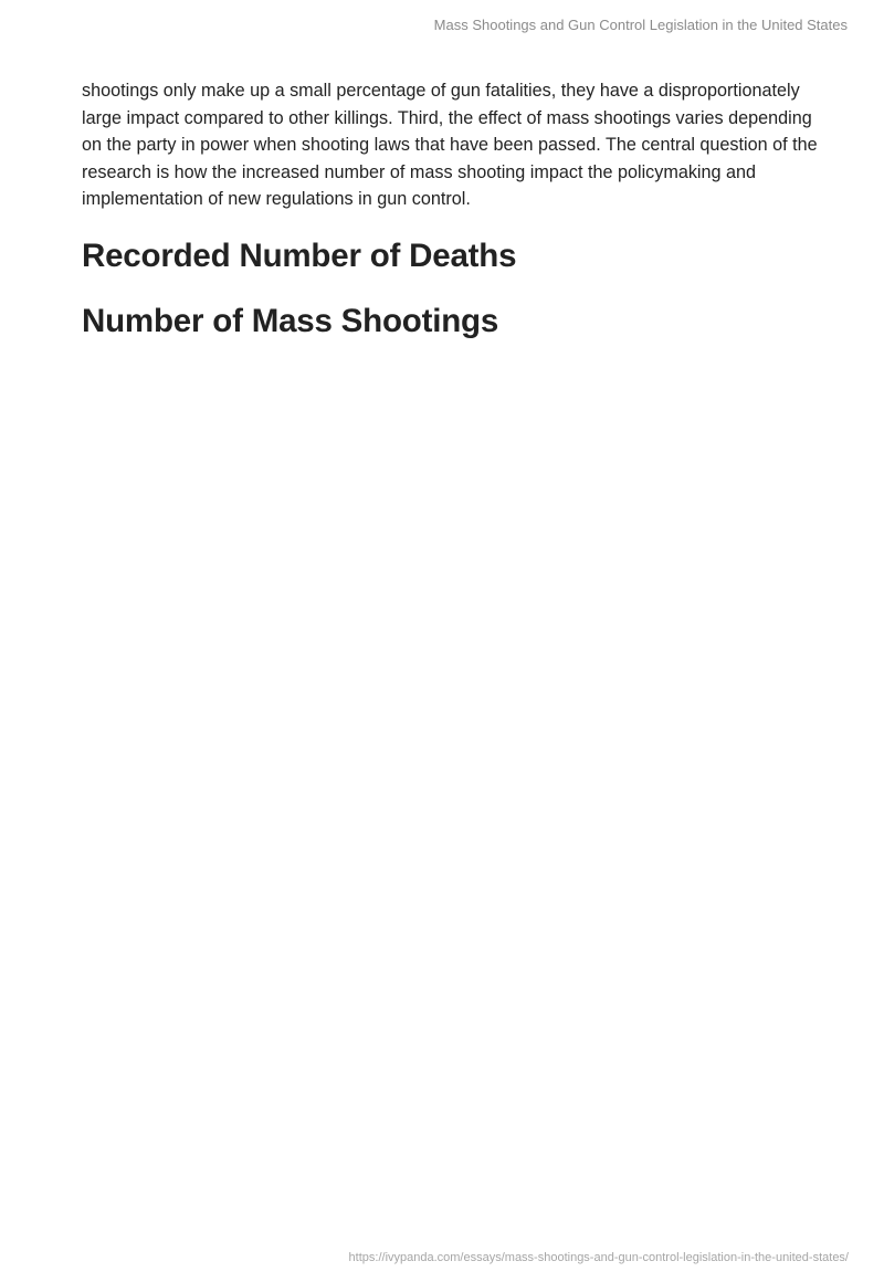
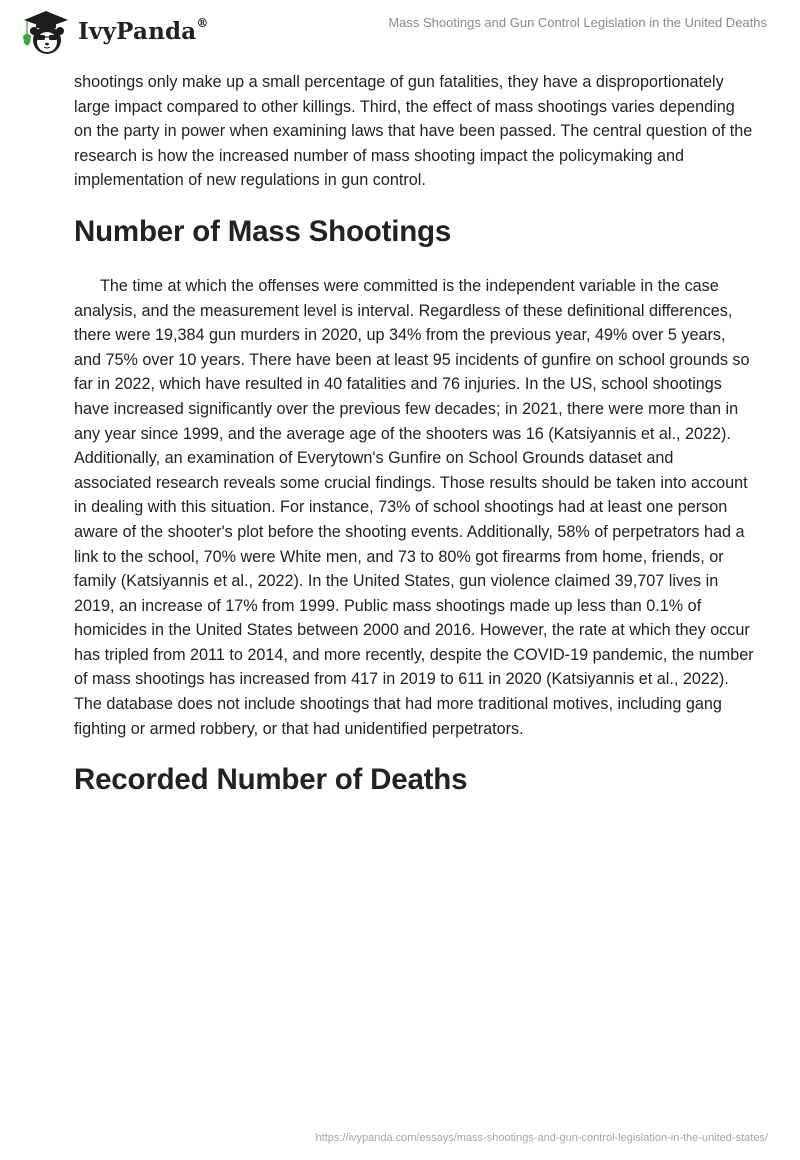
+ IvyPanda®
- Mass Shootings and Gun Control Legislation in the United States
+ Mass Shootings and Gun Control Legislation in the United Deaths
- shootings only make up a small percentage of gun fatalities, they have a disproportionately large impact compared to other killings. Third, the effect of mass shootings varies depending on the party in power when shooting laws that have been passed. The central question of the research is how the increased number of mass shooting impact the policymaking and implementation of new regulations in gun control.
+ shootings only make up a small percentage of gun fatalities, they have a disproportionately large impact compared to other killings. Third, the effect of mass shootings varies depending on the party in power when examining laws that have been passed. The central question of the research is how the increased number of mass shooting impact the policymaking and implementation of new regulations in gun control.
- Recorded Number of Deaths
+ Number of Mass Shootings
+ The time at which the offenses were committed is the independent variable in the case analysis, and the measurement level is interval. Regardless of these definitional differences, there were 19,384 gun murders in 2020, up 34% from the previous year, 49% over 5 years, and 75% over 10 years. There have been at least 95 incidents of gunfire on school grounds so far in 2022, which have resulted in 40 fatalities and 76 injuries. In the US, school shootings have increased significantly over the previous few decades; in 2021, there were more than in any year since 1999, and the average age of the shooters was 16 (Katsiyannis et al., 2022). Additionally, an examination of Everytown's Gunfire on School Grounds dataset and associated research reveals some crucial findings. Those results should be taken into account in dealing with this situation. For instance, 73% of school shootings had at least one person aware of the shooter's plot before the shooting events. Additionally, 58% of perpetrators had a link to the school, 70% were White men, and 73 to 80% got firearms from home, friends, or family (Katsiyannis et al., 2022). In the United States, gun violence claimed 39,707 lives in 2019, an increase of 17% from 1999. Public mass shootings made up less than 0.1% of homicides in the United States between 2000 and 2016. However, the rate at which they occur has tripled from 2011 to 2014, and more recently, despite the COVID-19 pandemic, the number of mass shootings has increased from 417 in 2019 to 611 in 2020 (Katsiyannis et al., 2022). The database does not include shootings that had more traditional motives, including gang fighting or armed robbery, or that had unidentified perpetrators.
- Number of Mass Shootings
+ Recorded Number of Deaths
  https://ivypanda.com/essays/mass-shootings-and-gun-control-legislation-in-the-united-states/
